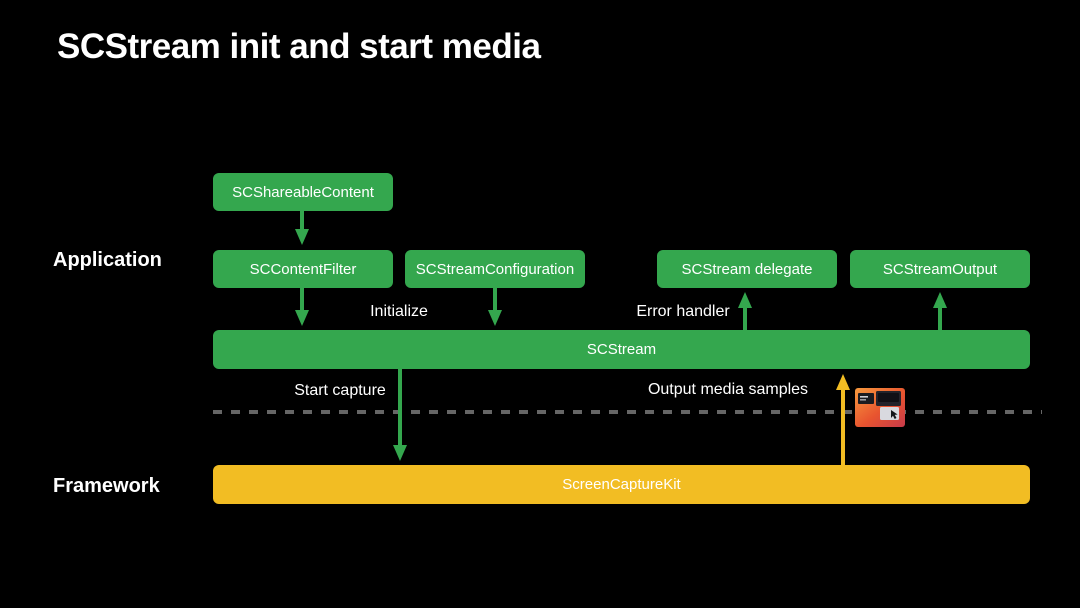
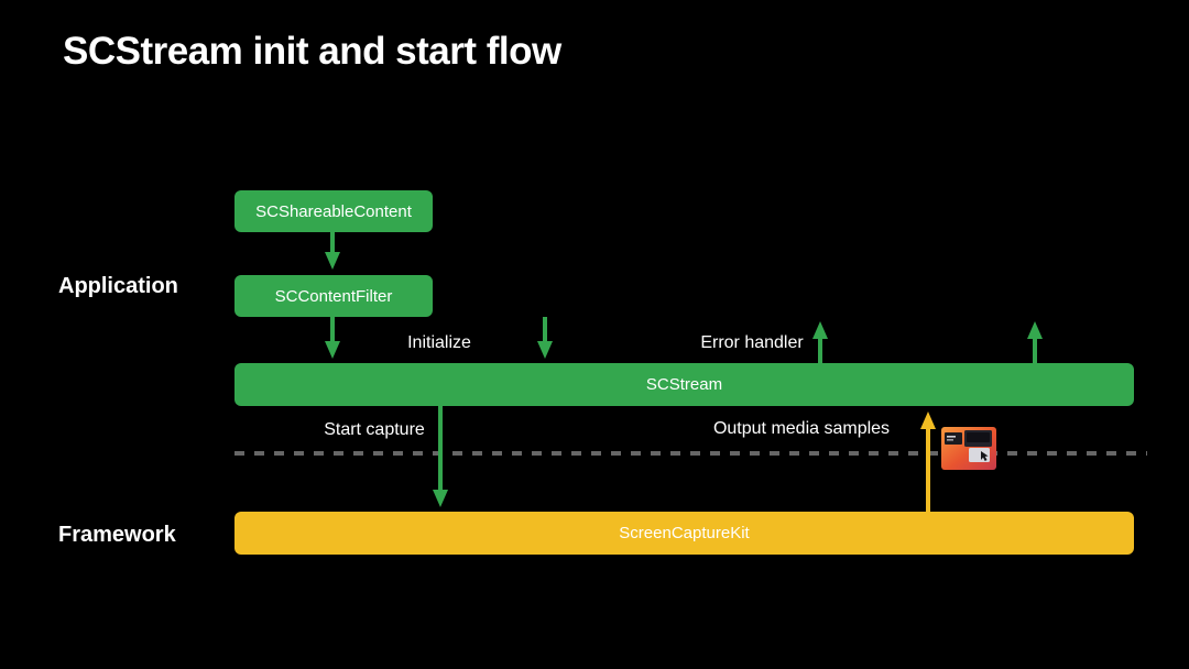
- SCStream init and start media
+ SCStream init and start flow
  Application
  Framework
  SCShareableContent
  SCContentFilter
- SCStreamConfiguration
- SCStream delegate
- SCStreamOutput
  SCStream
  ScreenCaptureKit
  Initialize
  Error handler
  Start capture
  Output media samples
